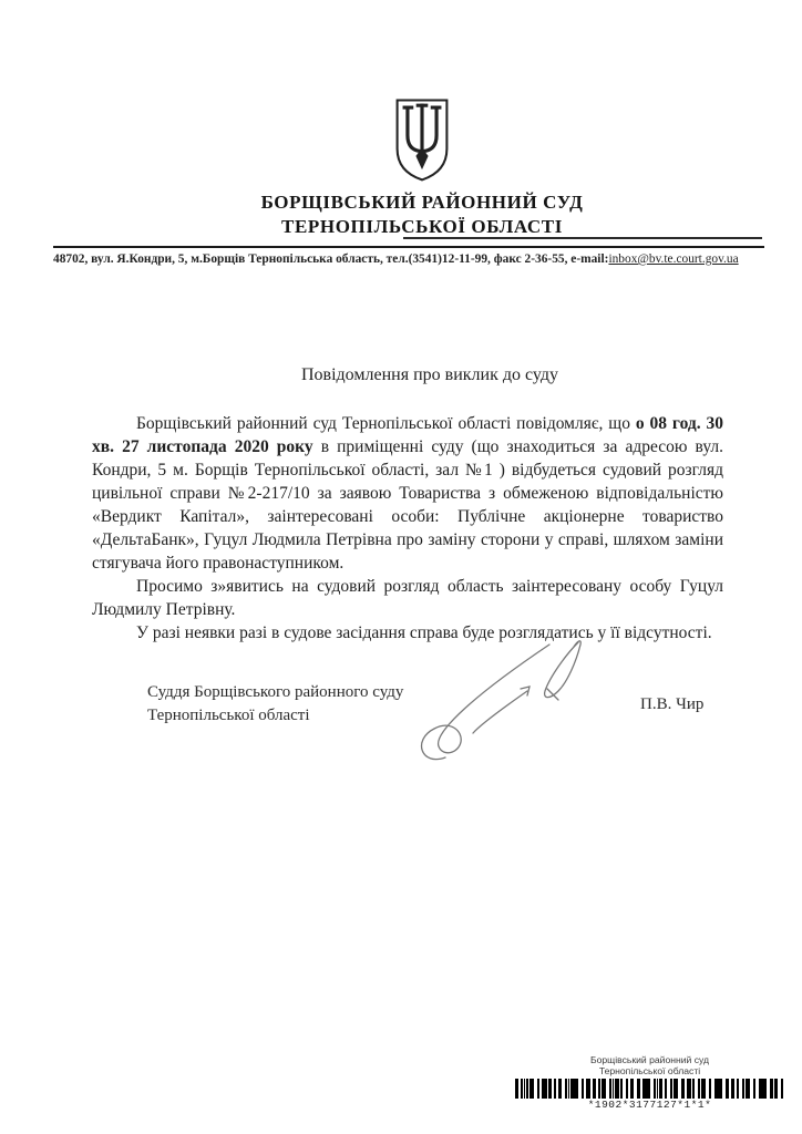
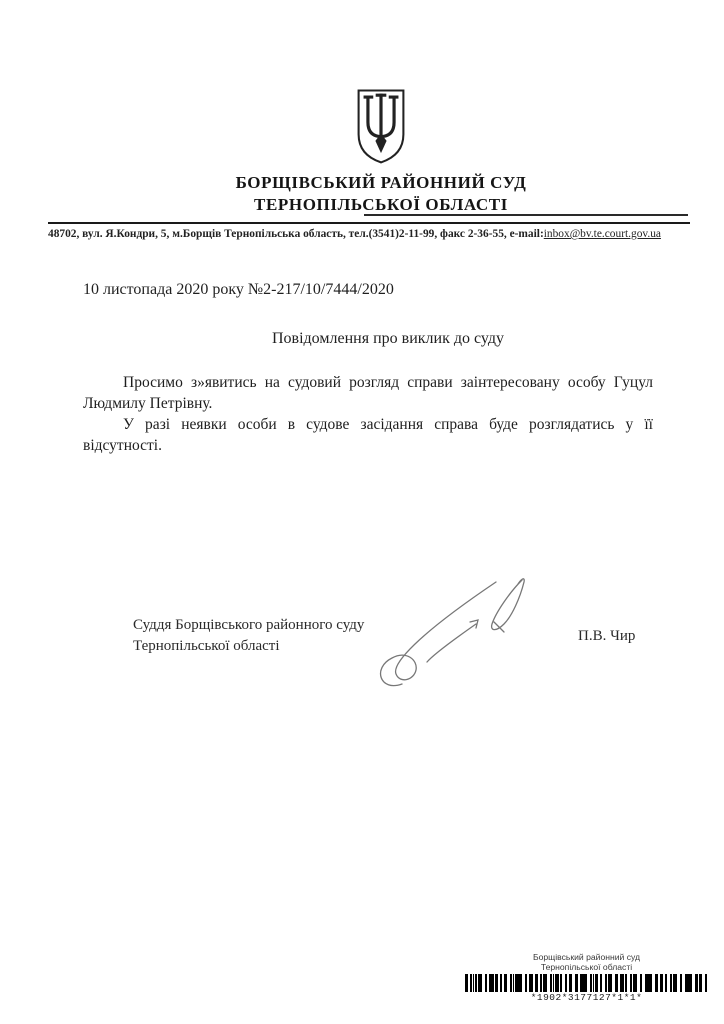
  БОРЩІВСЬКИЙ РАЙОННИЙ СУД
  ТЕРНОПІЛЬСЬКОЇ ОБЛАСТІ
- 48702, вул. Я.Кондри, 5, м.Борщів Тернопільська область, тел.(3541)12-11-99, факс 2-36-55, e-mail:inbox@bv.te.court.gov.ua
+ 48702, вул. Я.Кондри, 5, м.Борщів Тернопільська область, тел.(3541)2-11-99, факс 2-36-55, e-mail:inbox@bv.te.court.gov.ua
+ 10 листопада 2020 року №2-217/10/7444/2020
  Повідомлення про виклик до суду
- Борщівський районний суд Тернопільської області повідомляє, що о 08 год. 30 хв. 27 листопада 2020 року в приміщенні суду (що знаходиться за адресою вул. Кондри, 5 м. Борщів Тернопільської області, зал №1 ) відбудеться судовий розгляд цивільної справи №2-217/10 за заявою Товариства з обмеженою відповідальністю «Вердикт Капітал», заінтересовані особи: Публічне акціонерне товариство «ДельтаБанк», Гуцул Людмила Петрівна про заміну сторони у справі, шляхом заміни стягувача його правонаступником.
- Просимо з»явитись на судовий розгляд область заінтересовану особу Гуцул Людмилу Петрівну.
+ Просимо з»явитись на судовий розгляд справи заінтересовану особу Гуцул Людмилу Петрівну.
- У разі неявки разі в судове засідання справа буде розглядатись у її відсутності.
+ У разі неявки особи в судове засідання справа буде розглядатись у її відсутності.
  Суддя Борщівського районного суду
  Тернопільської області
  П.В. Чир
  Борщівський районний суд
  Тернопільської області
  *1902*3177127*1*1*
